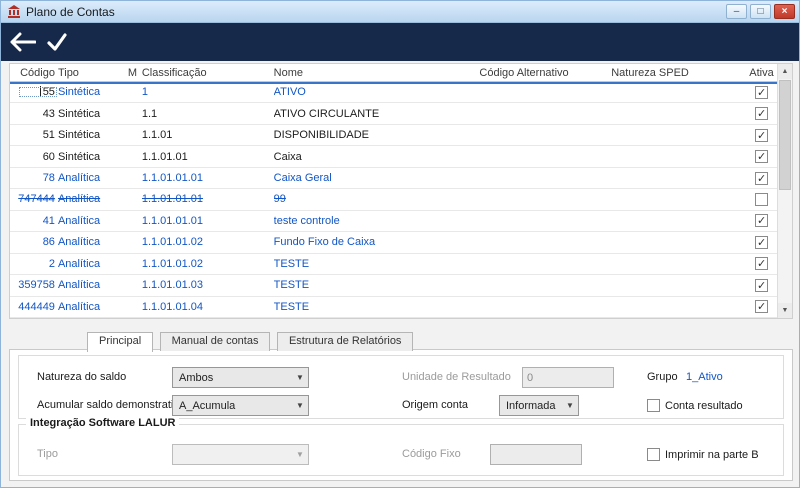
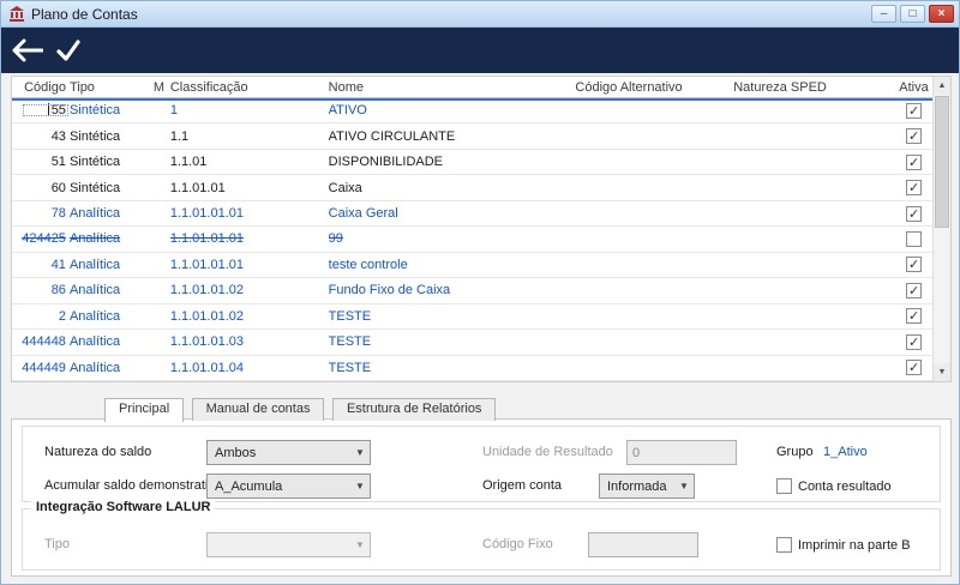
  Plano de Contas
  –
  □
  ×
  Código
  Tipo
  M
  Classificação
  Nome
  Código Alternativo
  Natureza SPED
  Ativa
  55
  Sintética
  1
  ATIVO
  43
  Sintética
  1.1
  ATIVO CIRCULANTE
  51
  Sintética
  1.1.01
  DISPONIBILIDADE
  60
  Sintética
  1.1.01.01
  Caixa
  78
  Analítica
  1.1.01.01.01
  Caixa Geral
- 747444
+ 424425
  Analítica
  1.1.01.01.01
  99
  41
  Analítica
  1.1.01.01.01
  teste controle
  86
  Analítica
  1.1.01.01.02
  Fundo Fixo de Caixa
  2
  Analítica
  1.1.01.01.02
  TESTE
- 359758
+ 444448
  Analítica
  1.1.01.01.03
  TESTE
  444449
  Analítica
  1.1.01.01.04
  TESTE
  Principal Manual de contas Estrutura de Relatórios
  Integração Software LALUR
  Natureza do saldo
  Ambos
  ▼
  Unidade de Resultado
  0
  Grupo
  1_Ativo
  Acumular saldo demonstrat
  A_Acumula
  ▼
  Origem conta
  Informada
  ▼
  Conta resultado
  Tipo
  ▼
  Código Fixo
  Imprimir na parte B
